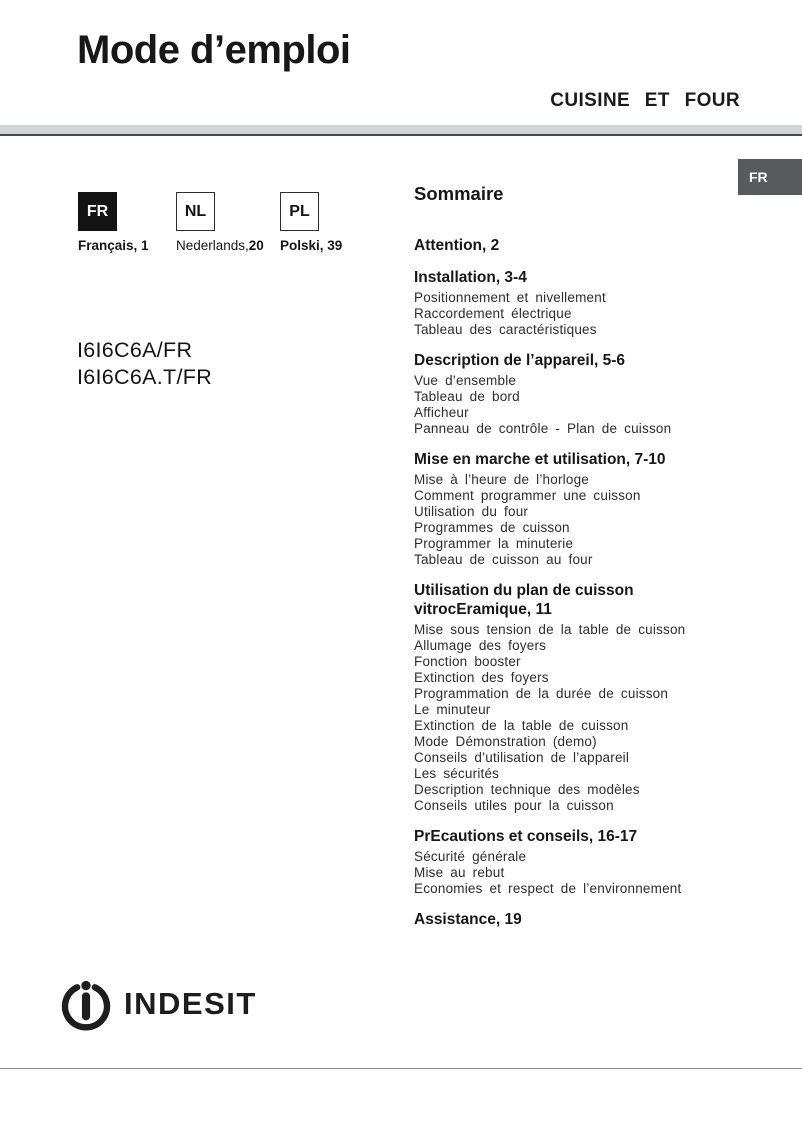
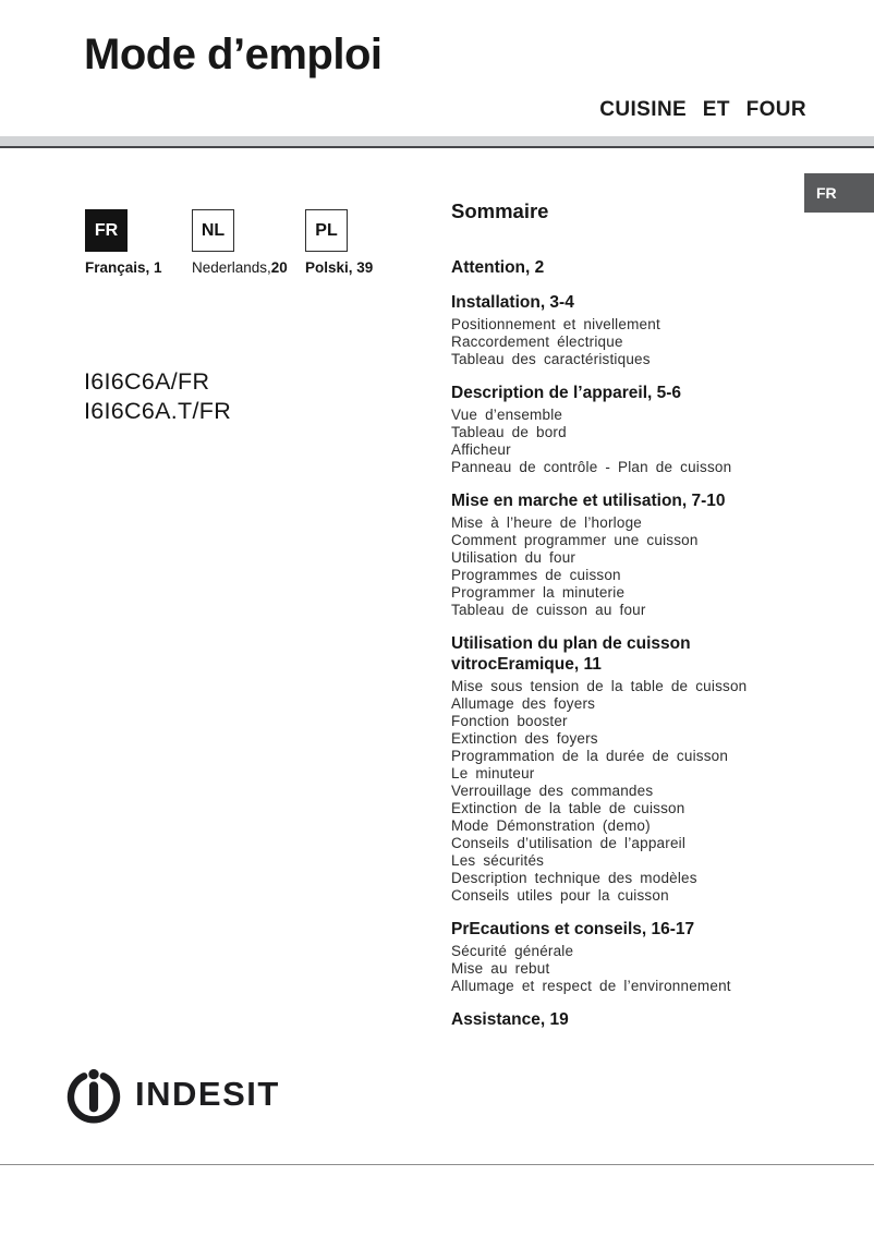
  Mode d’emploi
  CUISINE ET FOUR
  FR
  FR
  Français, 1
  NL
  Nederlands,20
  PL
  Polski, 39
  I6I6C6A/FR
  I6I6C6A.T/FR
  Sommaire
  Attention, 2
  Installation, 3-4
  Positionnement et nivellement
  Raccordement électrique
  Tableau des caractéristiques
  Description de l’appareil, 5-6
  Vue d’ensemble
  Tableau de bord
  Afficheur
  Panneau de contrôle - Plan de cuisson
  Mise en marche et utilisation, 7-10
  Mise à l’heure de l’horloge
  Comment programmer une cuisson
  Utilisation du four
  Programmes de cuisson
  Programmer la minuterie
  Tableau de cuisson au four
  Utilisation du plan de cuisson
  vitrocEramique, 11
  Mise sous tension de la table de cuisson
  Allumage des foyers
  Fonction booster
  Extinction des foyers
  Programmation de la durée de cuisson
  Le minuteur
+ Verrouillage des commandes
  Extinction de la table de cuisson
  Mode Démonstration (demo)
  Conseils d’utilisation de l’appareil
  Les sécurités
  Description technique des modèles
  Conseils utiles pour la cuisson
  PrEcautions et conseils, 16-17
  Sécurité générale
  Mise au rebut
- Economies et respect de l’environnement
+ Allumage et respect de l’environnement
  Assistance, 19
  INDESIT
